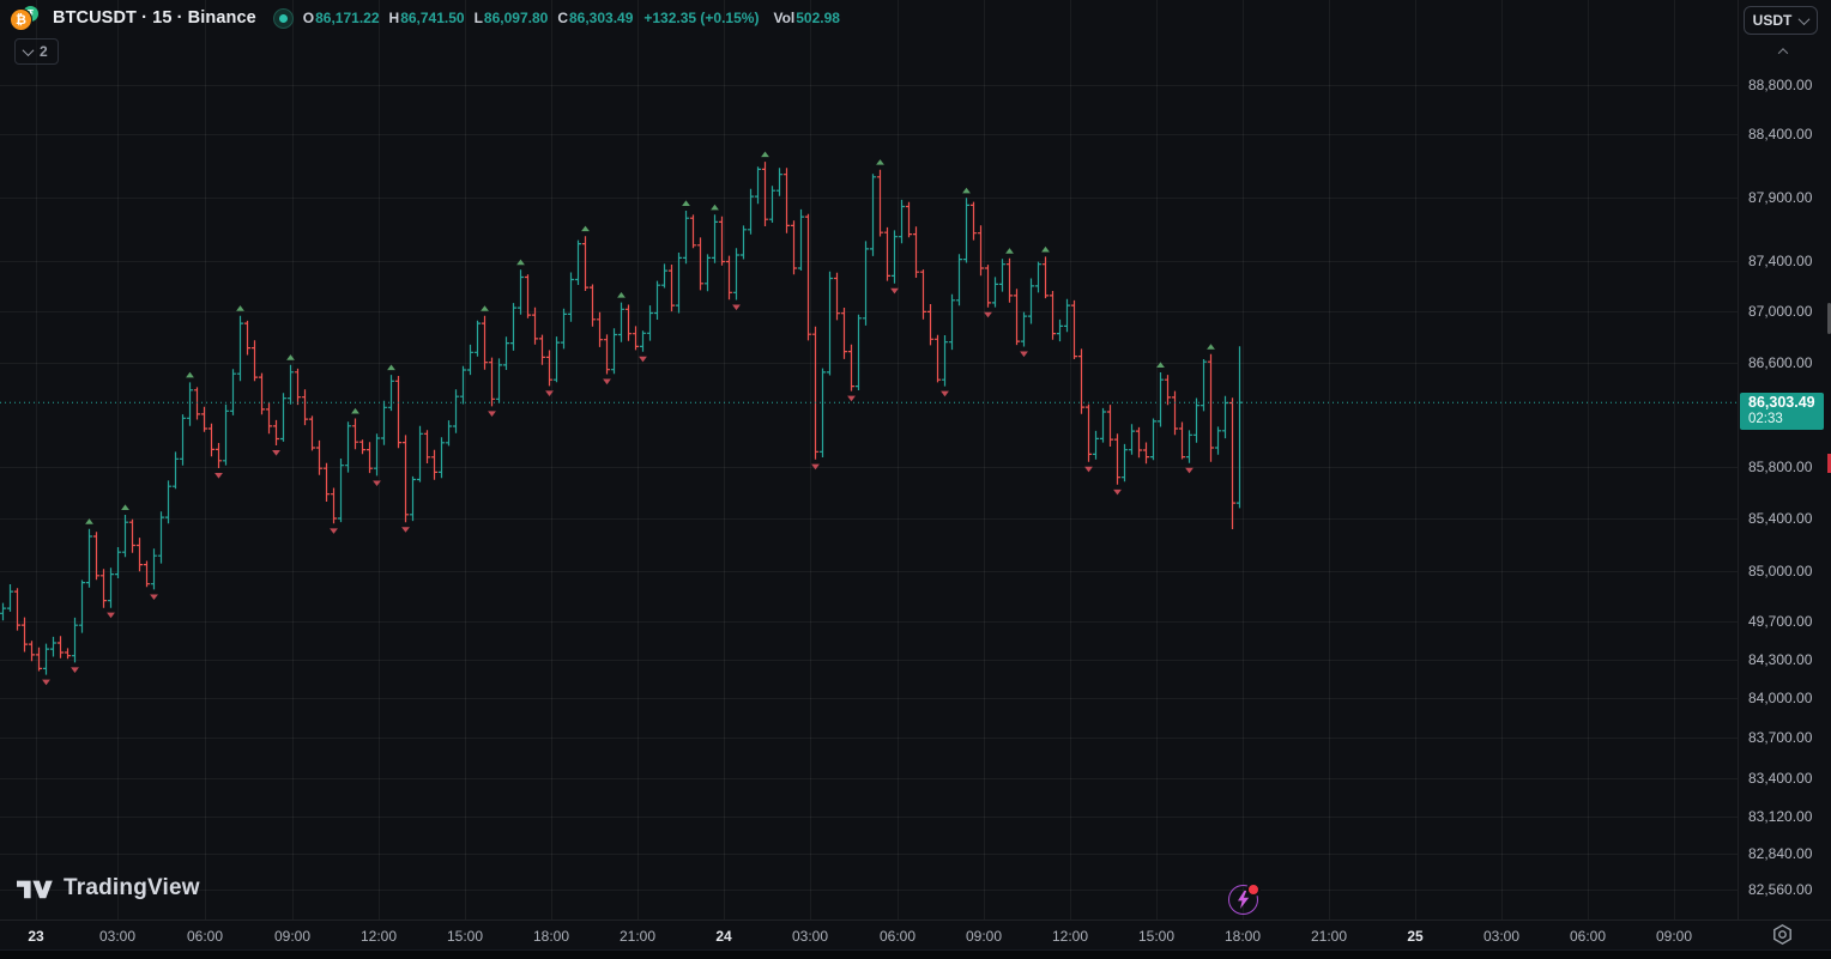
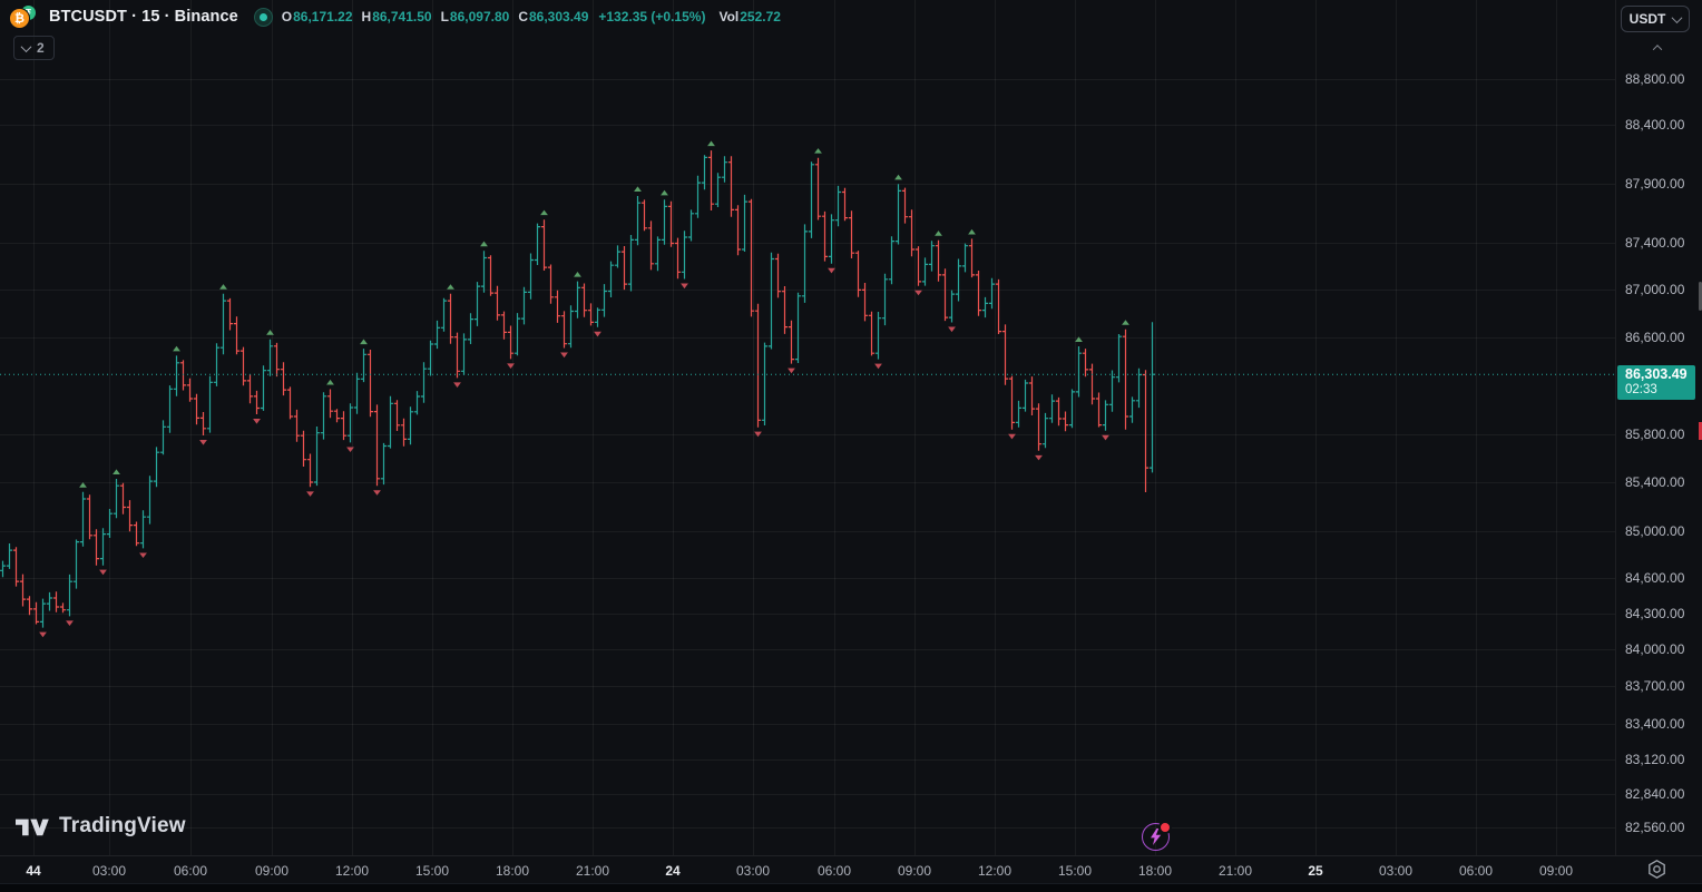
  ₿
  BTCUSDT · 15 · Binance
  O
  86,171.22
  H
  86,741.50
  L
  86,097.80
  C
  86,303.49
  +132.35 (+0.15%)
  Vol
- 502.98
+ 252.72
  2
  USDT
  86,303.49
  02:33
  88,800.00
  88,400.00
  87,900.00
  87,400.00
  87,000.00
  86,600.00
  85,800.00
  85,400.00
  85,000.00
- 49,700.00
+ 84,600.00
  84,300.00
  84,000.00
  83,700.00
  83,400.00
  83,120.00
  82,840.00
  82,560.00
- 23
+ 44
  03:00
  06:00
  09:00
  12:00
  15:00
  18:00
  21:00
  24
  03:00
  06:00
  09:00
  12:00
  15:00
  18:00
  21:00
  25
  03:00
  06:00
  09:00
  TradingView
